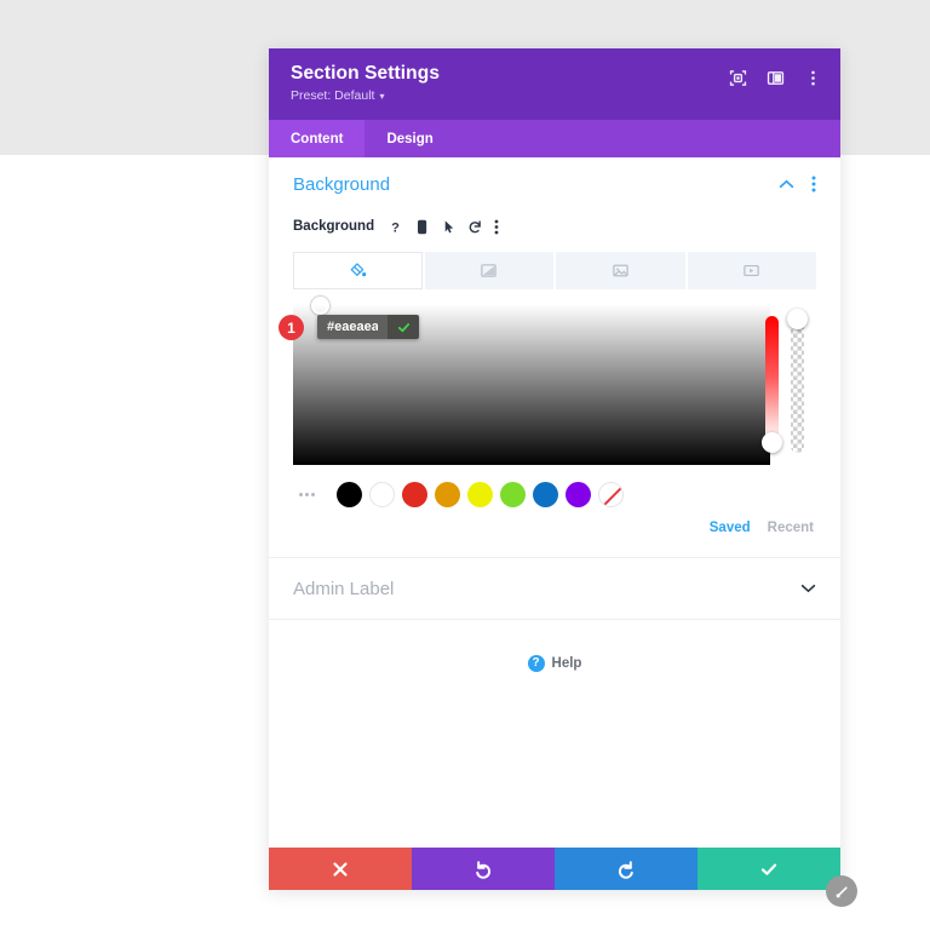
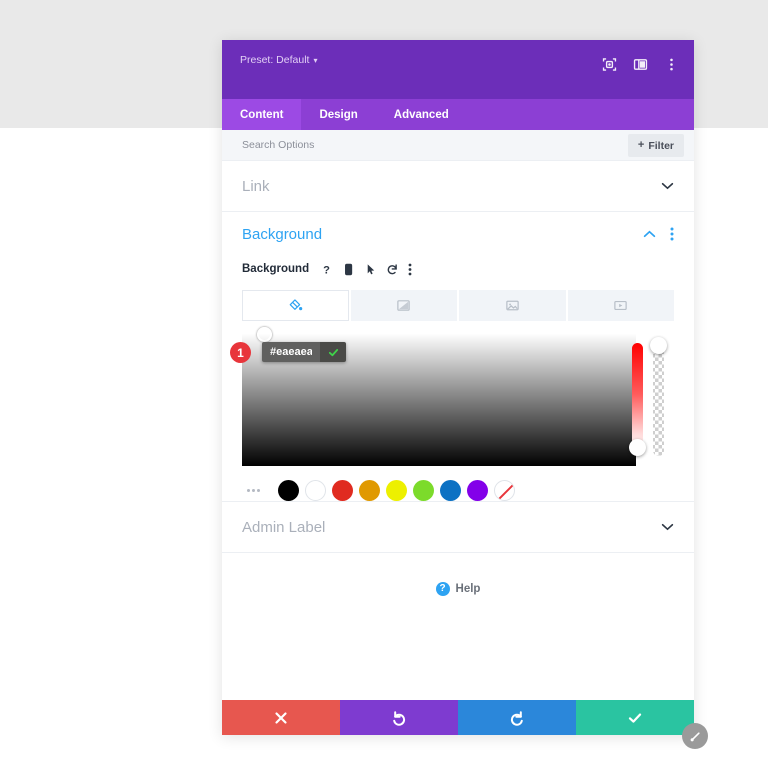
- Section Settings
  Preset: Default
  ▾
  Content
  Design
+ Advanced
+ Search Options
+ +
+ Filter
+ Link
  Background
  Background
  ?
  1
  #eaeaea
- Saved
- Recent
  Admin Label
  ?
  Help
